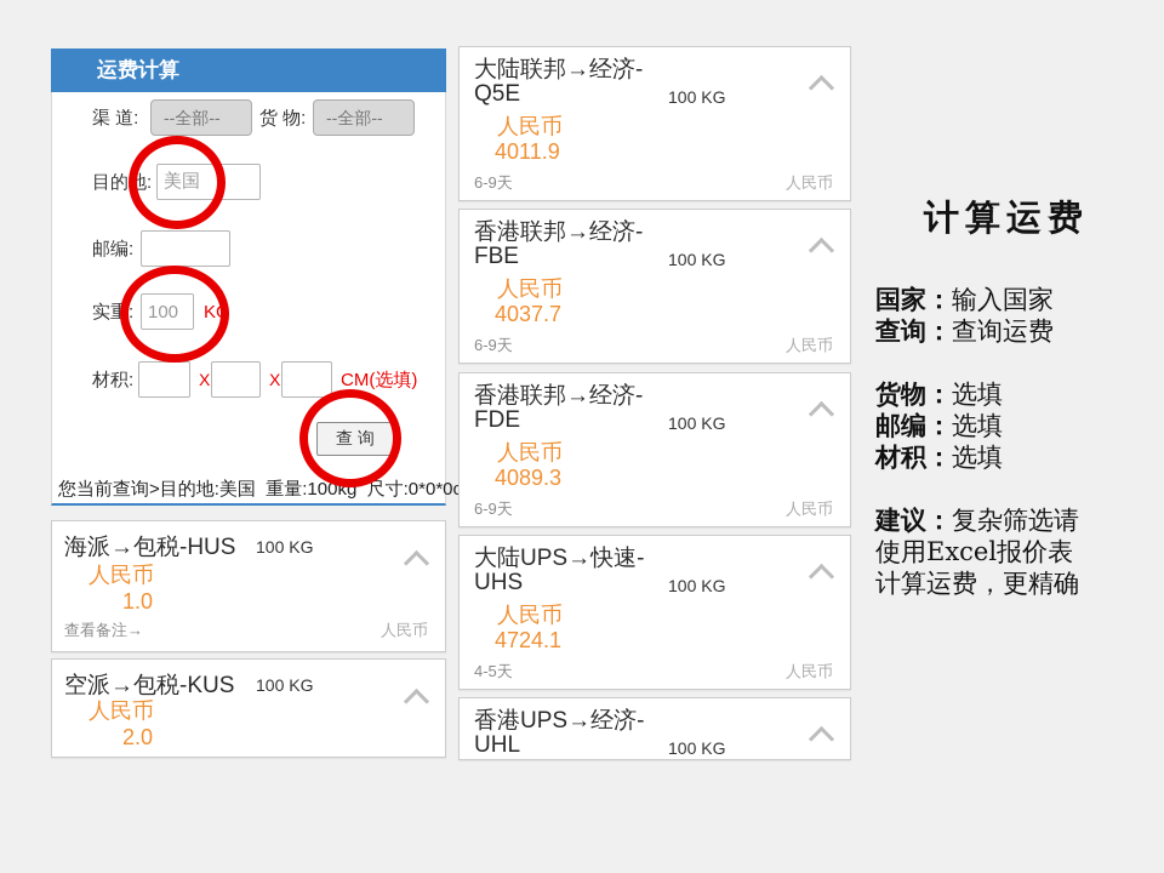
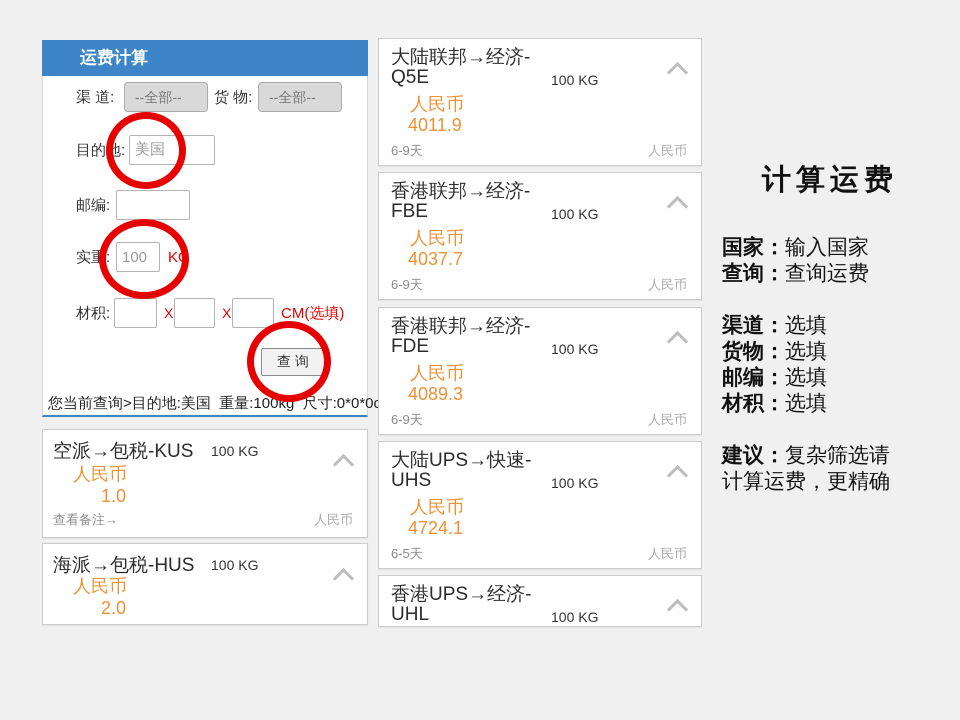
  运费计算
  渠 道:
  --全部--
  货 物:
  --全部--
  目的地:
  美国
  邮编:
  实重:
  100
  KG
  材积:
  X
  X
  CM(选填)
  查 询
  您当前查询>目的地:美国 重量:100kg 尺寸:0*0*0
- 海派→包税-HUS
+ 空派→包税-KUS
  100 KG
  人民币
  1.0
  查看备注→
  人民币
- 空派→包税-KUS
+ 海派→包税-HUS
  100 KG
  人民币
  2.0
  大陆联邦→经济-
  Q5E
  100 KG
  人民币
  4011.9
  6-9天
  人民币
  香港联邦→经济-
  FBE
  100 KG
  人民币
  4037.7
  6-9天
  人民币
  香港联邦→经济-
  FDE
  100 KG
  人民币
  4089.3
  6-9天
  人民币
  大陆UPS→快速-
  UHS
  100 KG
  人民币
  4724.1
- 4-5天
+ 6-5天
  人民币
  香港UPS→经济-
  UHL
  100 KG
  计算运费
  国家：输入国家
  查询：查询运费
+ 渠道：选填
  货物：选填
  邮编：选填
  材积：选填
  建议：复杂筛选请
- 使用Excel报价表
  计算运费，更精确
